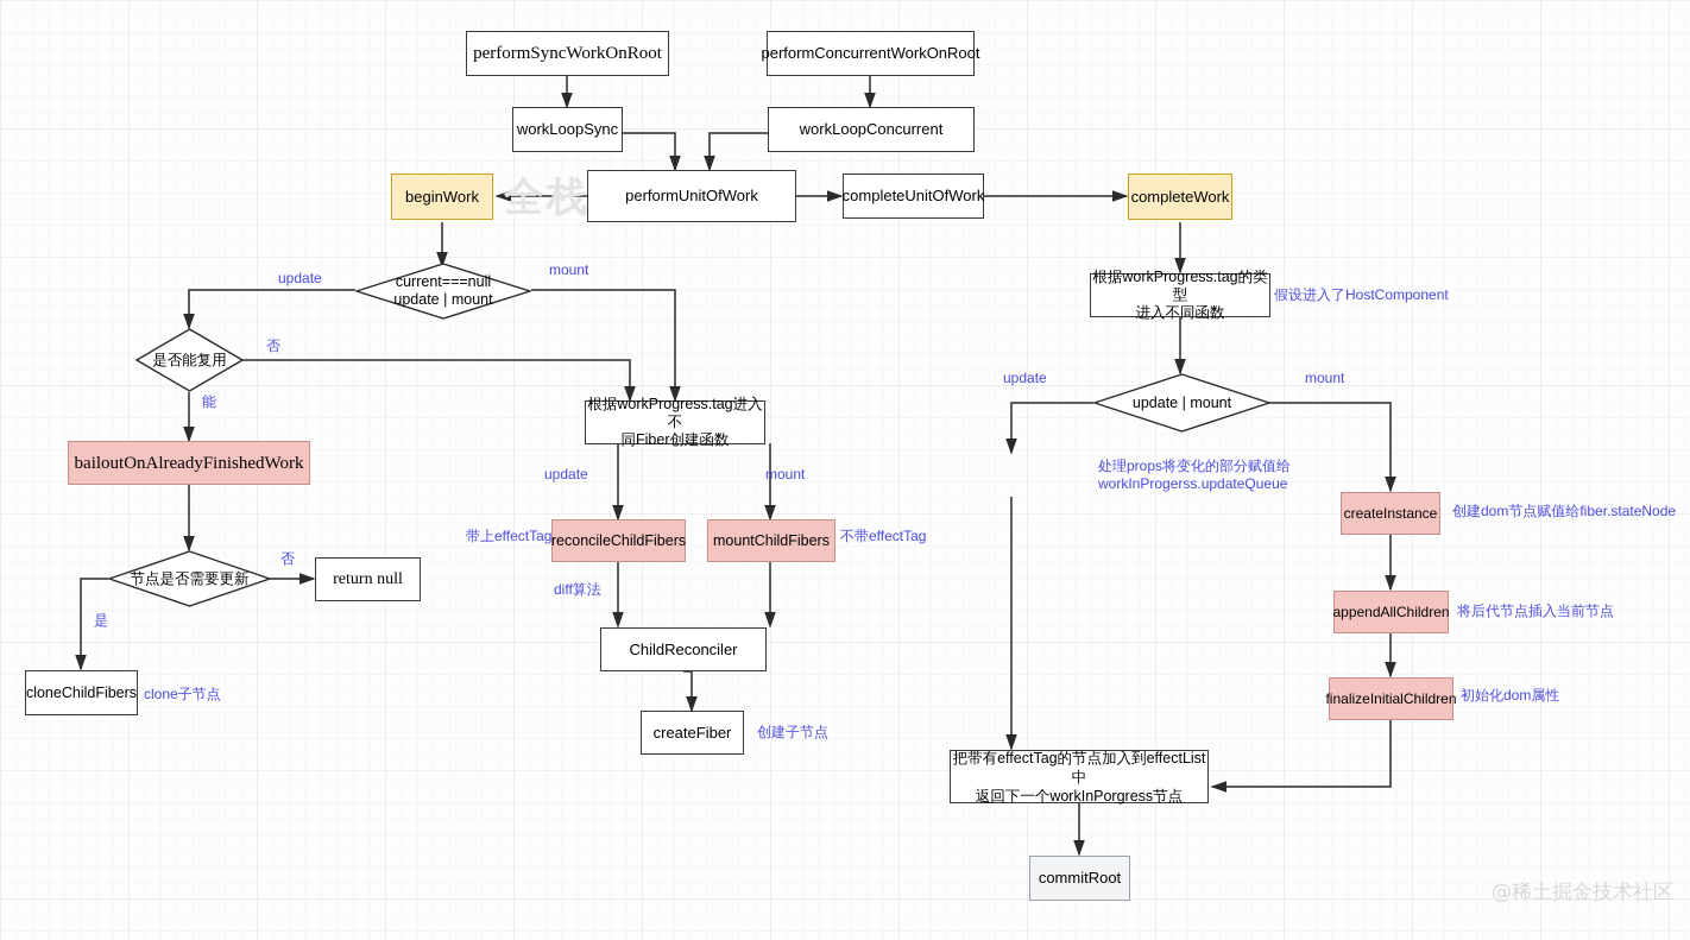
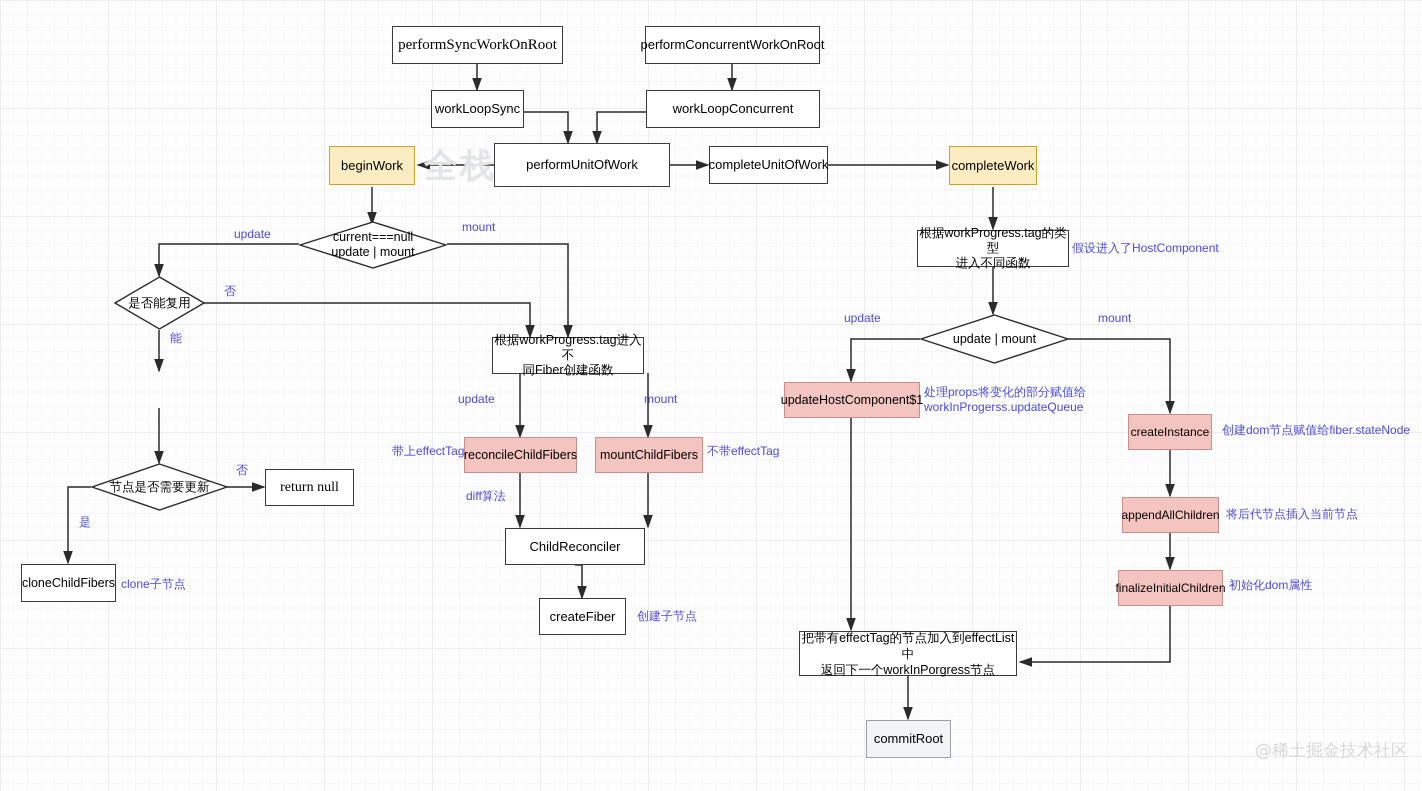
  @稀土掘金技术社区
  performSyncWorkOnRoot
  performConcurrentWorkOnRoot
  workLoopSync
  workLoopConcurrent
  beginWork
  performUnitOfWork
  completeUnitOfWork
  completeWork
  current===null
  update | mount
  update
  mount
  是否能复用
  否
  能
- bailoutOnAlreadyFinishedWork
  节点是否需要更新
  否
  是
  return null
  cloneChildFibers
  clone子节点
  根据workProgress.tag进入不
  同Fiber创建函数
  update
  mount
  reconcileChildFibers
  mountChildFibers
  带上effectTag
  不带effectTag
  diff算法
  ChildReconciler
  createFiber
  创建子节点
  根据workProgress.tag的类型
  进入不同函数
  假设进入了HostComponent
  update | mount
  update
  mount
+ updateHostComponent$1
  处理props将变化的部分赋值给
  workInProgerss.updateQueue
  createInstance
  创建dom节点赋值给fiber.stateNode
  appendAllChildren
  将后代节点插入当前节点
  finalizeInitialChildren
  初始化dom属性
  把带有effectTag的节点加入到effectList中
  返回下一个workInPorgress节点
  commitRoot
